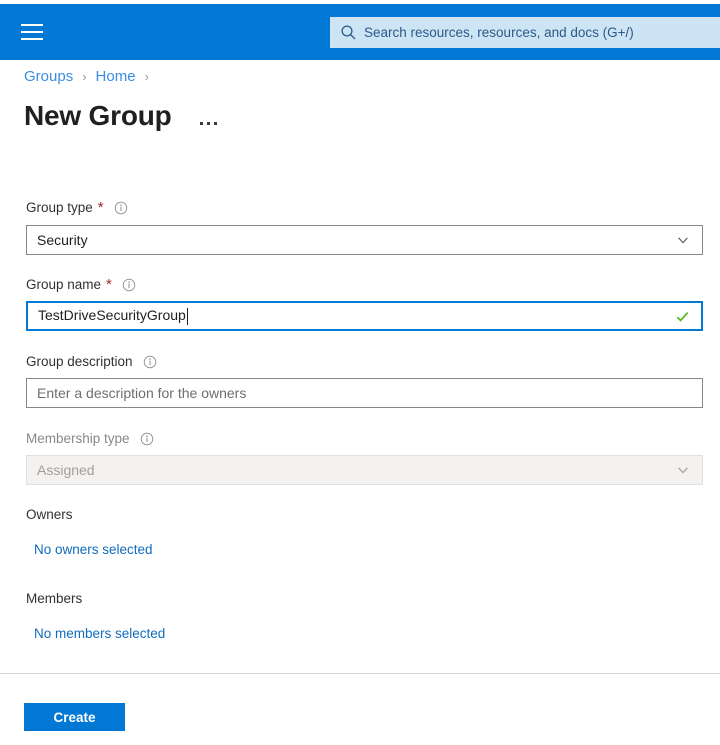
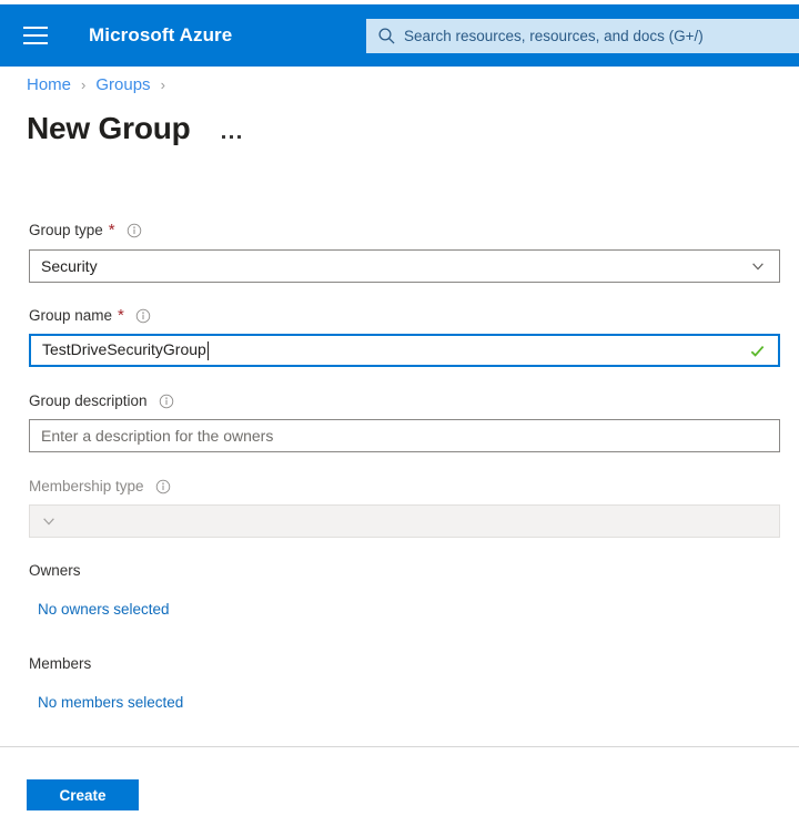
+ Microsoft Azure
  Search resources, resources, and docs (G+/)
- Groups
+ Home
  ›
- Home
+ Groups
  ›
  New Group
  Group type
  *
  Security
  Group name
  *
  TestDriveSecurityGroup
  Group description
  Enter a description for the owners
  Membership type
- Assigned
  Owners
  No owners selected
  Members
  No members selected
  Create
